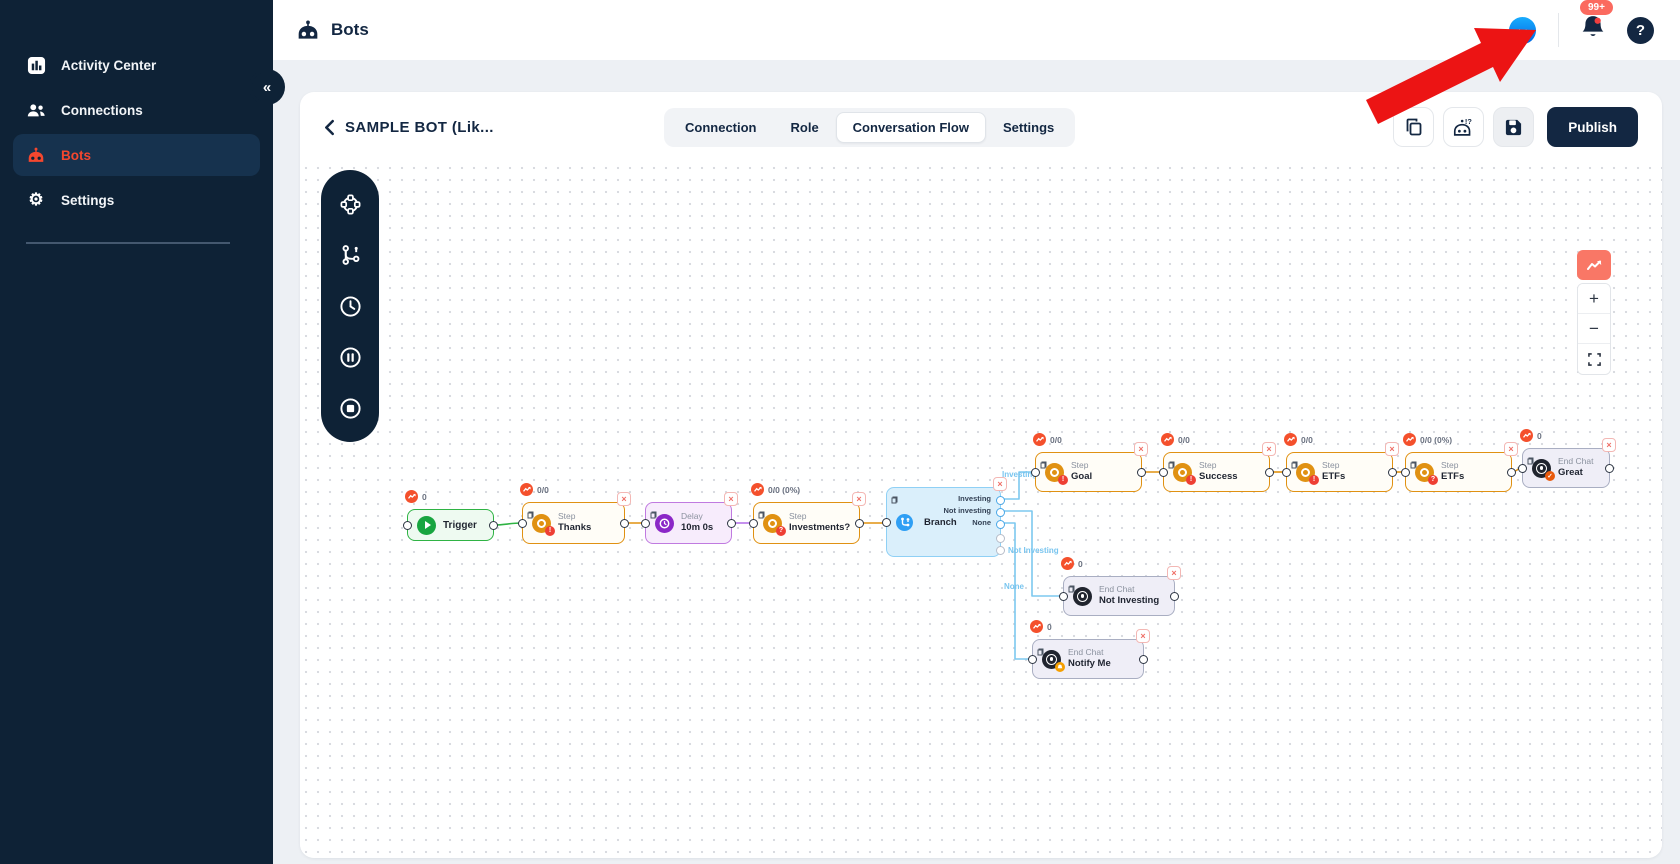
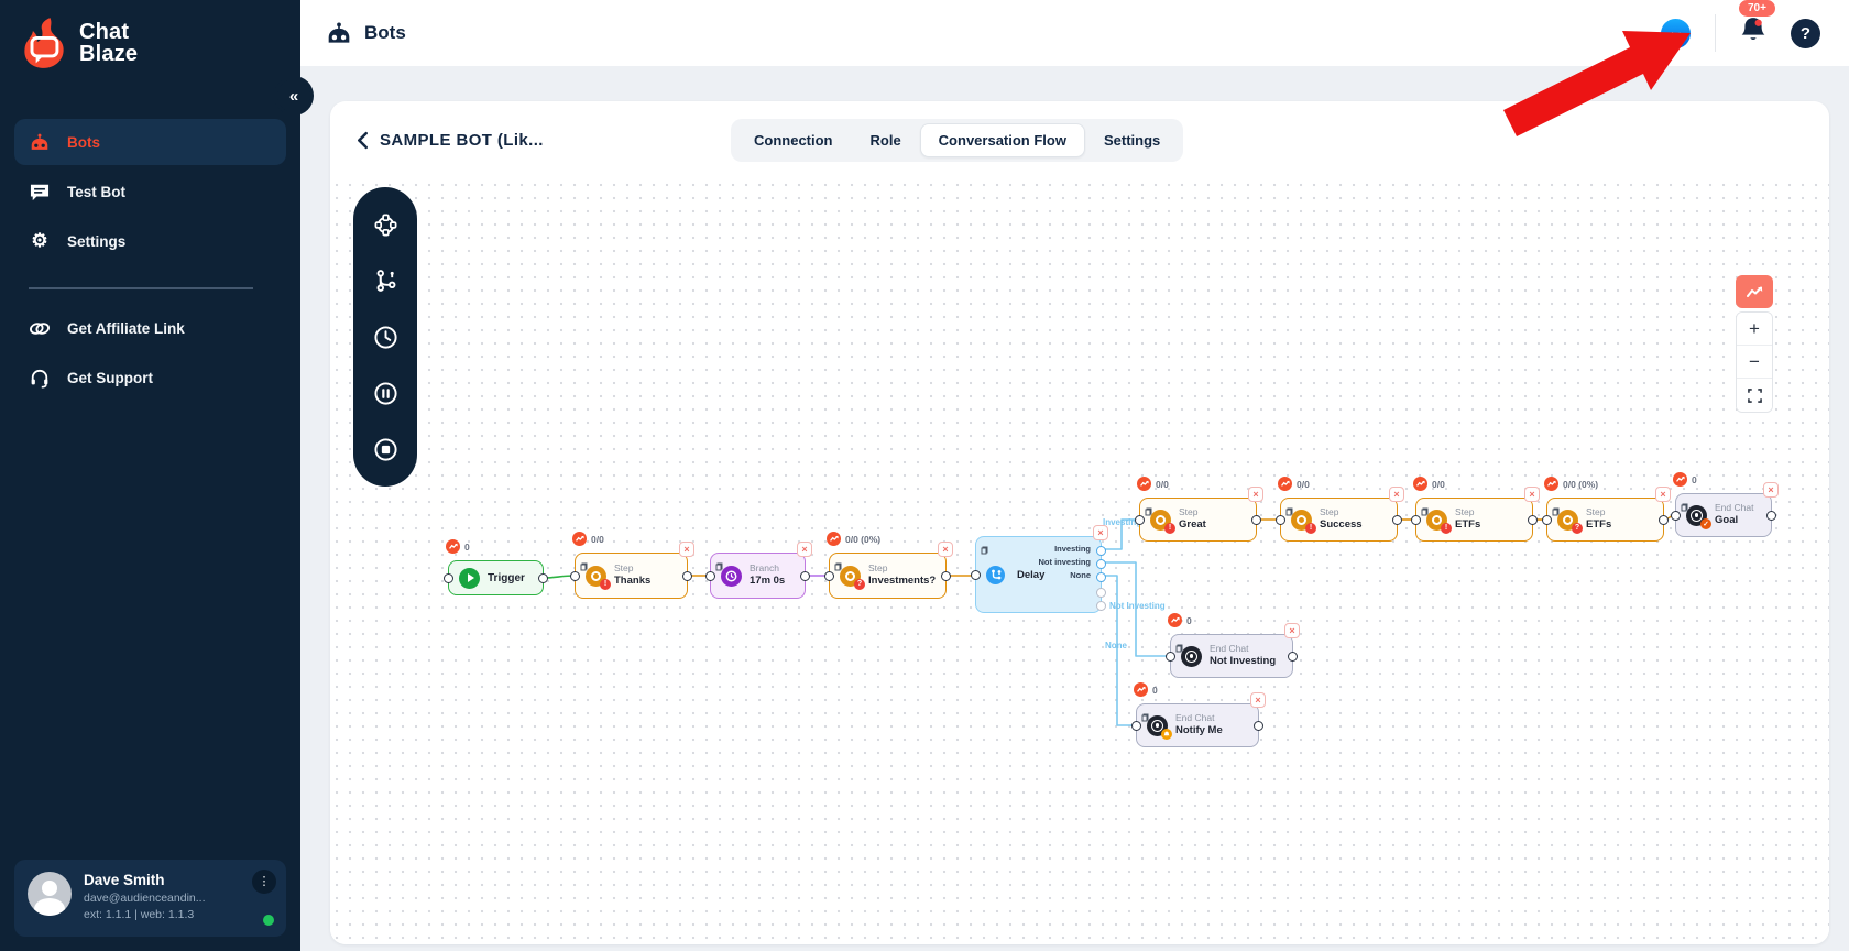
+ Chat
+ Blaze
  «
- Activity Center
- Connections
  Bots
+ Test Bot
  ⚙
  Settings
+ Get Affiliate Link
+ Get Support
+ Dave Smith
+ dave@audienceandin...
+ ext: 1.1.1 | web: 1.1.3
+ ⋮
  Bots
- 99+
+ 70+
  ?
  SAMPLE BOT (Lik...
  Connection
  Role
  Conversation Flow
  Settings
- !?
- Publish
  +
  −
  Investin
  Not Investing
  None
  0
  Trigger
  0/0
  Step
  Thanks
  ×
- Delay
+ Branch
- 10m 0s
+ 17m 0s
  ×
  0/0 (0%)
  Step
  Investments?
  ×
- Branch
+ Delay
  Investing
  Not investing
  None
  ×
  0/0
  Step
- Goal
+ Great
  ×
  0/0
  Step
  Success
  ×
  0/0
  Step
  ETFs
  ×
  0/0 (0%)
  Step
  ETFs
  ×
  0
  End Chat
- Great
+ Goal
  ×
  0
  End Chat
  Not Investing
  ×
  0
  End Chat
  Notify Me
  ×
